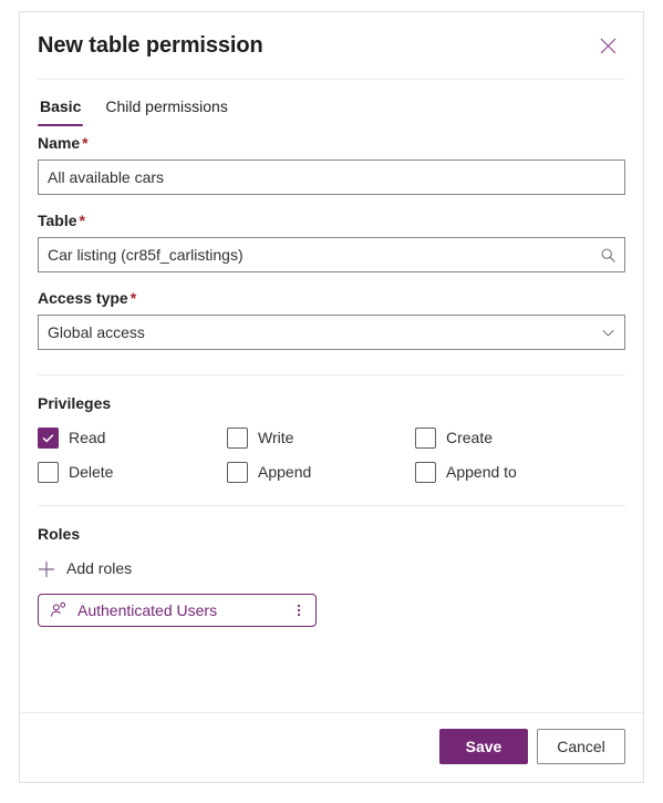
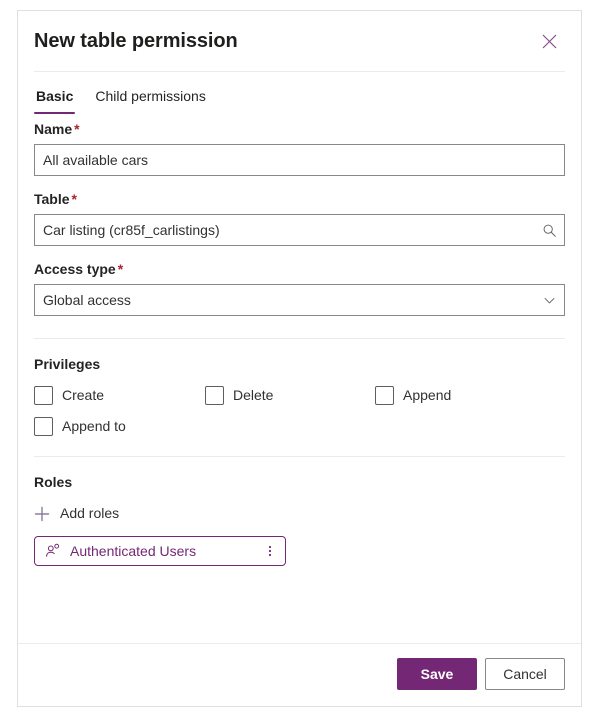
  New table permission
  Basic
  Child permissions
  Name *
  All available cars
  Table *
  Car listing (cr85f_carlistings)
  Access type *
  Global access
  Privileges
- Read
- Write
  Create
  Delete
  Append
  Append to
  Roles
  Add roles
  Authenticated Users
  Save
  Cancel
